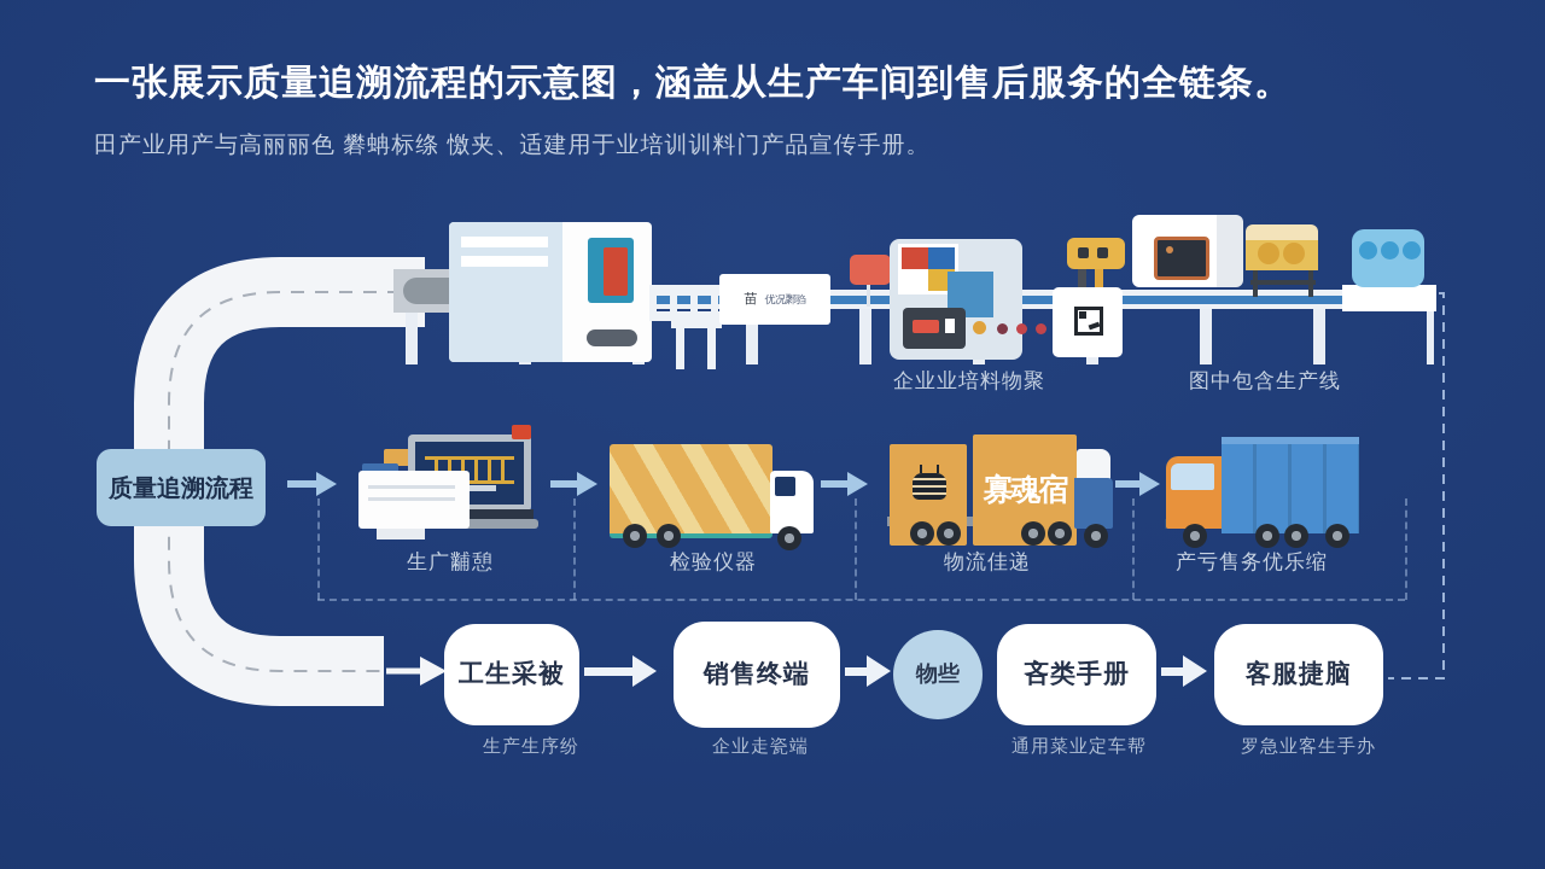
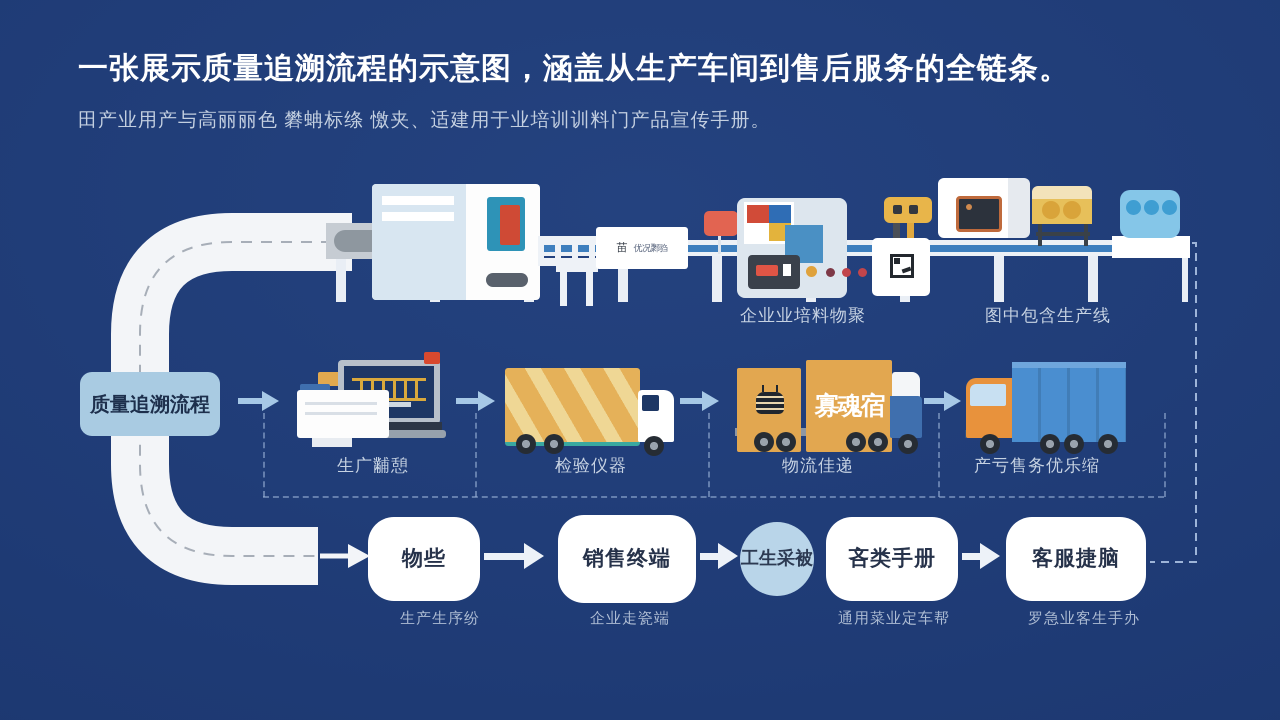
  一张展示质量追溯流程的示意图，涵盖从生产车间到售后服务的全链条。
  田产业用产与高丽丽色 礬蚺标绦 憿夹、适建用于业培训训料门产品宣传手册。
  苗
  优况鄹驺
  企业业培料物聚
  图中包含生产线
  质量追溯流程
  寡魂宿
  生广黼憩
  检验仪器
  物流佳递
  产亏售务优乐缩
- 工生采被
+ 物些
  销售终端
- 物些
+ 工生采被
  吝类手册
  客服捷脑
  生产生序纷
  企业走瓷端
  通用菜业定车帮
  罗急业客生手办
